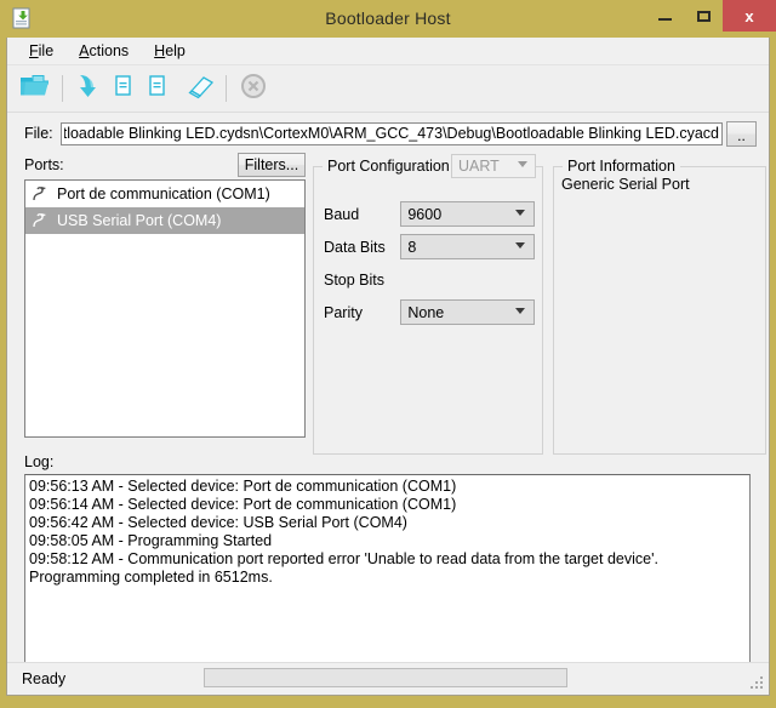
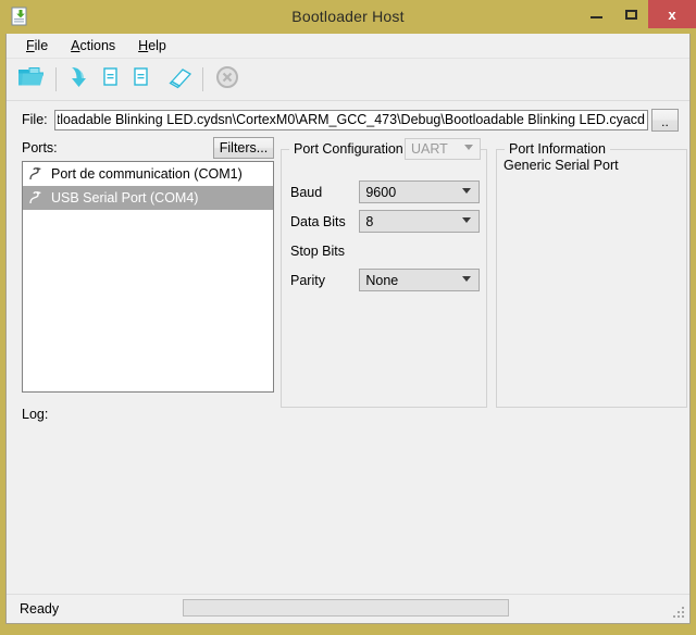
  Bootloader Host
  x
  File
  Actions
  Help
  File:
  ..
  Ports:
  Filters...
  Port de communication (COM1)
  USB Serial Port (COM4)
  Port Configuration
  UART
  Baud
  9600
  Data Bits
  8
  Stop Bits
  Parity
  None
  Port Information
  Generic Serial Port
  Log:
- 09:56:13 AM - Selected device: Port de communication (COM1)
- 09:56:14 AM - Selected device: Port de communication (COM1)
- 09:56:42 AM - Selected device: USB Serial Port (COM4)
- 09:58:05 AM - Programming Started
- 09:58:12 AM - Communication port reported error 'Unable to read data from the target device'.
- Programming completed in 6512ms.
  Ready
